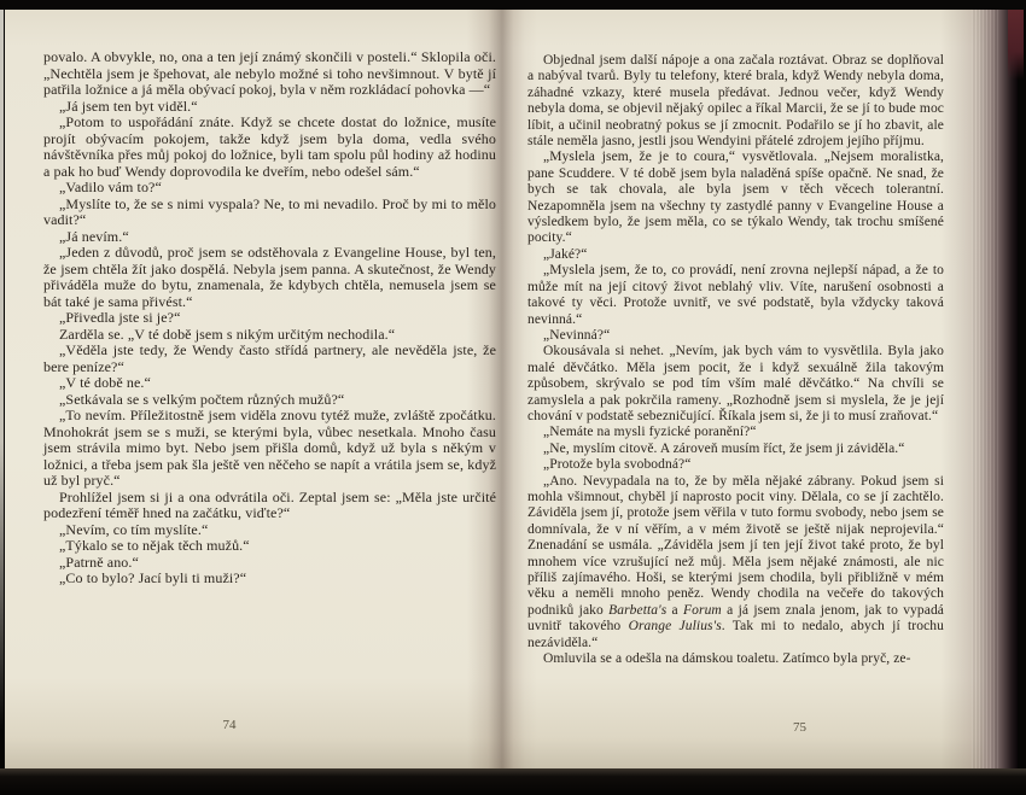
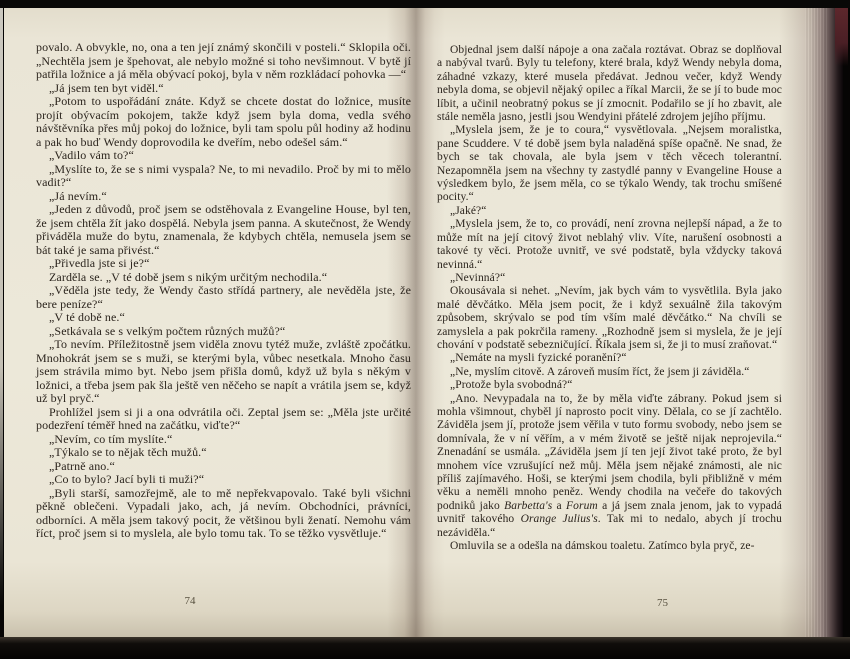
  povalo. A obvykle, no, ona a ten její známý skončili v posteli.“ Sklopila oči. „Nechtěla jsem je špehovat, ale nebylo možné si toho nevšimnout. V bytě jí patřila ložnice a já měla obývací pokoj, byla v něm rozkládací pohovka —“
  „Já jsem ten byt viděl.“
  „Potom to uspořádání znáte. Když se chcete dostat do ložnice, musíte projít obývacím pokojem, takže když jsem byla doma, vedla svého návštěvníka přes můj pokoj do ložnice, byli tam spolu půl hodiny až hodinu a pak ho buď Wendy doprovodila ke dveřím, nebo odešel sám.“
  „Vadilo vám to?“
  „Myslíte to, že se s nimi vyspala? Ne, to mi nevadilo. Proč by mi to mělo vadit?“
  „Já nevím.“
  „Jeden z důvodů, proč jsem se odstěhovala z Evangeline House, byl ten, že jsem chtěla žít jako dospělá. Nebyla jsem panna. A skutečnost, že Wendy přiváděla muže do bytu, znamenala, že kdybych chtěla, nemusela jsem se bát také je sama přivést.“
  „Přivedla jste si je?“
  Zarděla se. „V té době jsem s nikým určitým nechodila.“
  „Věděla jste tedy, že Wendy často střídá partnery, ale nevěděla jste, že bere peníze?“
  „V té době ne.“
  „Setkávala se s velkým počtem různých mužů?“
  „To nevím. Příležitostně jsem viděla znovu tytéž muže, zvláště zpočátku. Mnohokrát jsem se s muži, se kterými byla, vůbec nesetkala. Mnoho času jsem strávila mimo byt. Nebo jsem přišla domů, když už byla s někým v ložnici, a třeba jsem pak šla ještě ven něčeho se napít a vrátila jsem se, když už byl pryč.“
  Prohlížel jsem si ji a ona odvrátila oči. Zeptal jsem se: „Měla jste určité podezření téměř hned na začátku, viďte?“
  „Nevím, co tím myslíte.“
  „Týkalo se to nějak těch mužů.“
  „Patrně ano.“
  „Co to bylo? Jací byli ti muži?“
+ „Byli starší, samozřejmě, ale to mě nepřekvapovalo. Také byli všichni pěkně oblečeni. Vypadali jako, ach, já nevím. Obchodníci, právníci, odborníci. A měla jsem takový pocit, že většinou byli ženatí. Nemohu vám říct, proč jsem si to myslela, ale bylo tomu tak. To se těžko vysvětluje.“
  Objednal jsem další nápoje a ona začala roztávat. Obraz se doplňoval a nabýval tvarů. Byly tu telefony, které brala, když Wendy nebyla doma, záhadné vzkazy, které musela předávat. Jednou večer, když Wendy nebyla doma, se objevil nějaký opilec a říkal Marcii, že se jí to bude moc líbit, a učinil neobratný pokus se jí zmocnit. Podařilo se jí ho zbavit, ale stále neměla jasno, jestli jsou Wendyini přátelé zdrojem jejího příjmu.
  „Myslela jsem, že je to coura,“ vysvětlovala. „Nejsem moralistka, pane Scuddere. V té době jsem byla naladěná spíše opačně. Ne snad, že bych se tak chovala, ale byla jsem v těch věcech tolerantní. Nezapomněla jsem na všechny ty zastydlé panny v Evangeline House a výsledkem bylo, že jsem měla, co se týkalo Wendy, tak trochu smíšené pocity.“
  „Jaké?“
  „Myslela jsem, že to, co provádí, není zrovna nejlepší nápad, a že to může mít na její citový život neblahý vliv. Víte, narušení osobnosti a takové ty věci. Protože uvnitř, ve své podstatě, byla vždycky taková nevinná.“
  „Nevinná?“
  Okousávala si nehet. „Nevím, jak bych vám to vysvětlila. Byla jako malé děvčátko. Měla jsem pocit, že i když sexuálně žila takovým způsobem, skrývalo se pod tím vším malé děvčátko.“ Na chvíli se zamyslela a pak pokrčila rameny. „Rozhodně jsem si myslela, že je její chování v podstatě sebezničující. Říkala jsem si, že ji to musí zraňovat.“
  „Nemáte na mysli fyzické poranění?“
  „Ne, myslím citově. A zároveň musím říct, že jsem ji záviděla.“
  „Protože byla svobodná?“
- „Ano. Nevypadala na to, že by měla nějaké zábrany. Pokud jsem si mohla všimnout, chyběl jí naprosto pocit viny. Dělala, co se jí zachtělo. Záviděla jsem jí, protože jsem věřila v tuto formu svobody, nebo jsem se domnívala, že v ní věřím, a v mém životě se ještě nijak neprojevila.“ Znenadání se usmála. „Záviděla jsem jí ten její život také proto, že byl mnohem více vzrušující než můj. Měla jsem nějaké známosti, ale nic příliš zajímavého. Hoši, se kterými jsem chodila, byli přibližně v mém věku a neměli mnoho peněz. Wendy chodila na večeře do takových podniků jako Barbetta's a Forum a já jsem znala jenom, jak to vypadá uvnitř takového Orange Julius's. Tak mi to nedalo, abych jí trochu nezáviděla.“
+ „Ano. Nevypadala na to, že by měla viďte zábrany. Pokud jsem si mohla všimnout, chyběl jí naprosto pocit viny. Dělala, co se jí zachtělo. Záviděla jsem jí, protože jsem věřila v tuto formu svobody, nebo jsem se domnívala, že v ní věřím, a v mém životě se ještě nijak neprojevila.“ Znenadání se usmála. „Záviděla jsem jí ten její život také proto, že byl mnohem více vzrušující než můj. Měla jsem nějaké známosti, ale nic příliš zajímavého. Hoši, se kterými jsem chodila, byli přibližně v mém věku a neměli mnoho peněz. Wendy chodila na večeře do takových podniků jako Barbetta's a Forum a já jsem znala jenom, jak to vypadá uvnitř takového Orange Julius's. Tak mi to nedalo, abych jí trochu nezáviděla.“
  Omluvila se a odešla na dámskou toaletu. Zatímco byla pryč, ze-
  74
  75
